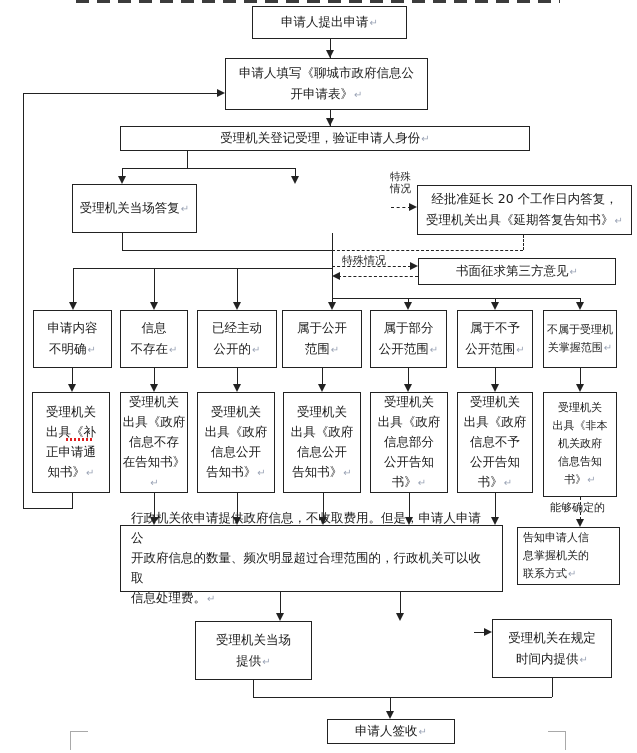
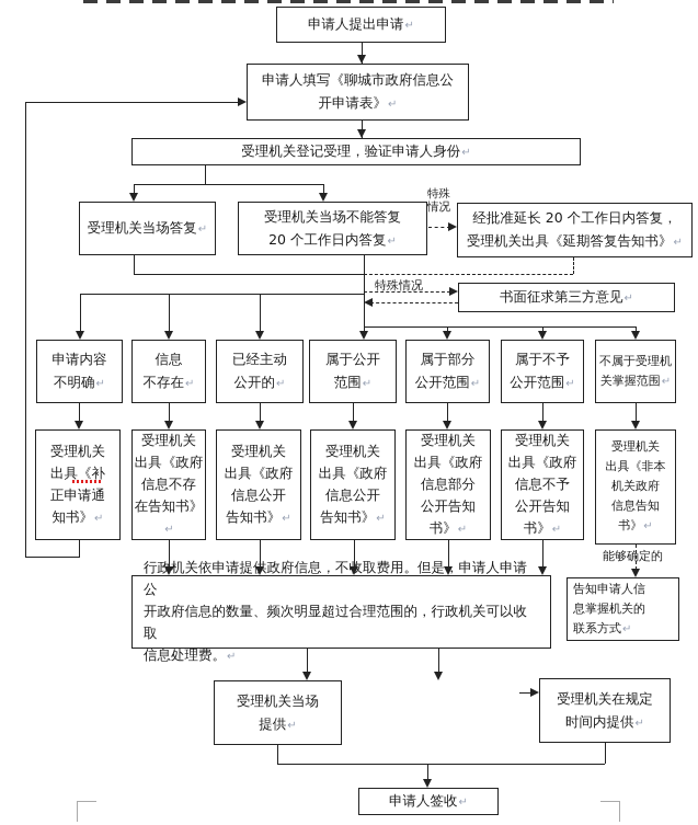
  申请人提出申请↵
  申请人填写《聊城市政府信息公
  开申请表》↵
  受理机关登记受理，验证申请人身份↵
  受理机关当场答复↵
+ 受理机关当场不能答复
+ 20 个工作日内答复↵
  经批准延长 20 个工作日内答复，
  受理机关出具《延期答复告知书》↵
  特殊
  情况
  书面征求第三方意见↵
  特殊情况
  申请内容
  不明确↵
  信息
  不存在↵
  已经主动
  公开的↵
  属于公开
  范围↵
  属于部分
  公开范围↵
  属于不予
  公开范围↵
  不属于受理机
  关掌握范围↵
  受理机关
  出具《补
  正申请通
  知书》↵
  受理机关
  出具《政府
  信息不存
  在告知书》↵
  受理机关
  出具《政府
  信息公开
  告知书》↵
  受理机关
  出具《政府
  信息公开
  告知书》↵
  受理机关
  出具《政府
  信息部分
  公开告知
  书》↵
  受理机关
  出具《政府
  信息不予
  公开告知
  书》↵
  受理机关
  出具《非本
  机关政府
  信息告知
  书》↵
  行政机关依申请提供政府信息，不收取费用。但是，申请人申请公
  开政府信息的数量、频次明显超过合理范围的，行政机关可以收取
  信息处理费。↵
  能够确定的
  告知申请人信
  息掌握机关的
  联系方式↵
  受理机关当场
  提供↵
  受理机关在规定
  时间内提供↵
  申请人签收↵
